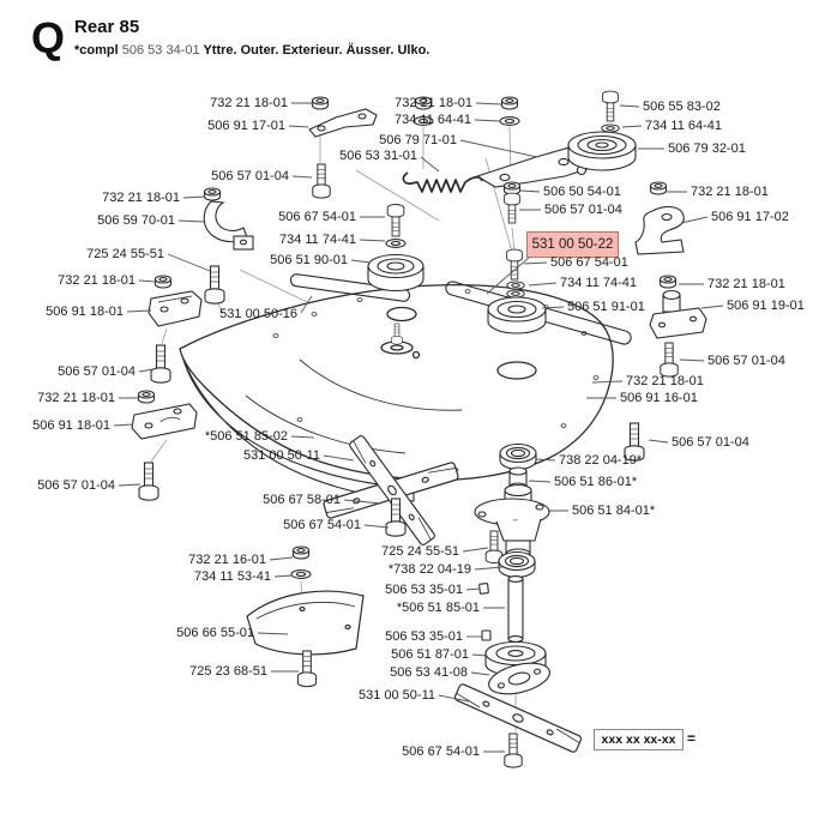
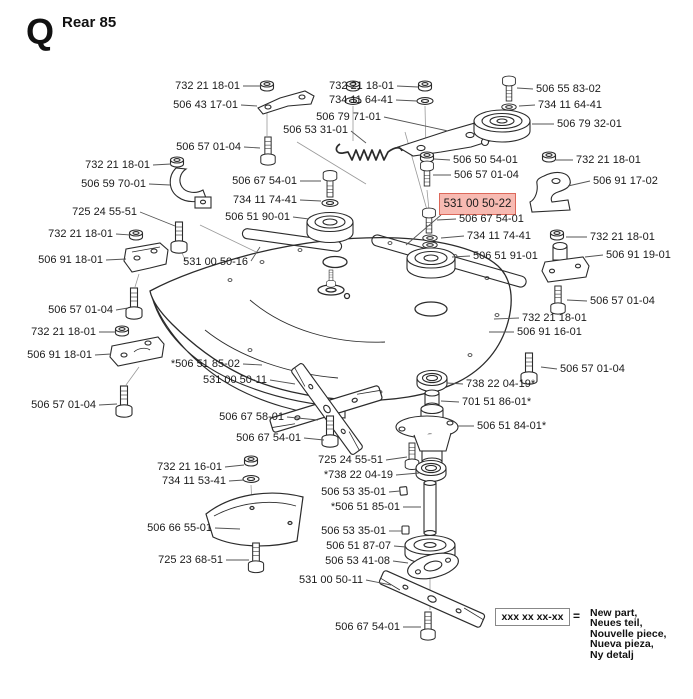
  Q
  Rear 85
- *compl 506 53 34-01 Yttre. Outer. Exterieur. Äusser. Ulko.
  732 21 18-01
- 506 91 17-01
+ 506 43 17-01
  732 21 18-01
  734 11 64-41
  506 79 71-01
  506 53 31-01
  506 55 83-02
  734 11 64-41
  506 79 32-01
  506 57 01-04
  506 50 54-01
  506 57 01-04
  732 21 18-01
  506 91 17-02
  732 21 18-01
  506 59 70-01
  725 24 55-51
  506 67 54-01
  734 11 74-41
  506 51 90-01
  732 21 18-01
  506 91 18-01
  531 00 50-16
  531 00 50-22
  506 67 54-01
  734 11 74-41
  506 51 91-01
  732 21 18-01
  506 91 19-01
  506 57 01-04
  732 21 18-01
  506 91 16-01
  506 57 01-04
  506 57 01-04
  732 21 18-01
  506 91 18-01
  *506 51 85-02
  531 00 50-11
  506 57 01-04
  506 67 58-01
  506 67 54-01
  738 22 04-19*
- 506 51 86-01*
+ 701 51 86-01*
  506 51 84-01*
  725 24 55-51
  *738 22 04-19
  506 53 35-01
  *506 51 85-01
  506 53 35-01
- 506 51 87-01
+ 506 51 87-07
  506 53 41-08
  531 00 50-11
  732 21 16-01
  734 11 53-41
  506 66 55-01
  725 23 68-51
  506 67 54-01
  xxx xx xx-xx
  =
+ New part,
+ Neues teil,
+ Nouvelle piece,
+ Nueva pieza,
+ Ny detalj
